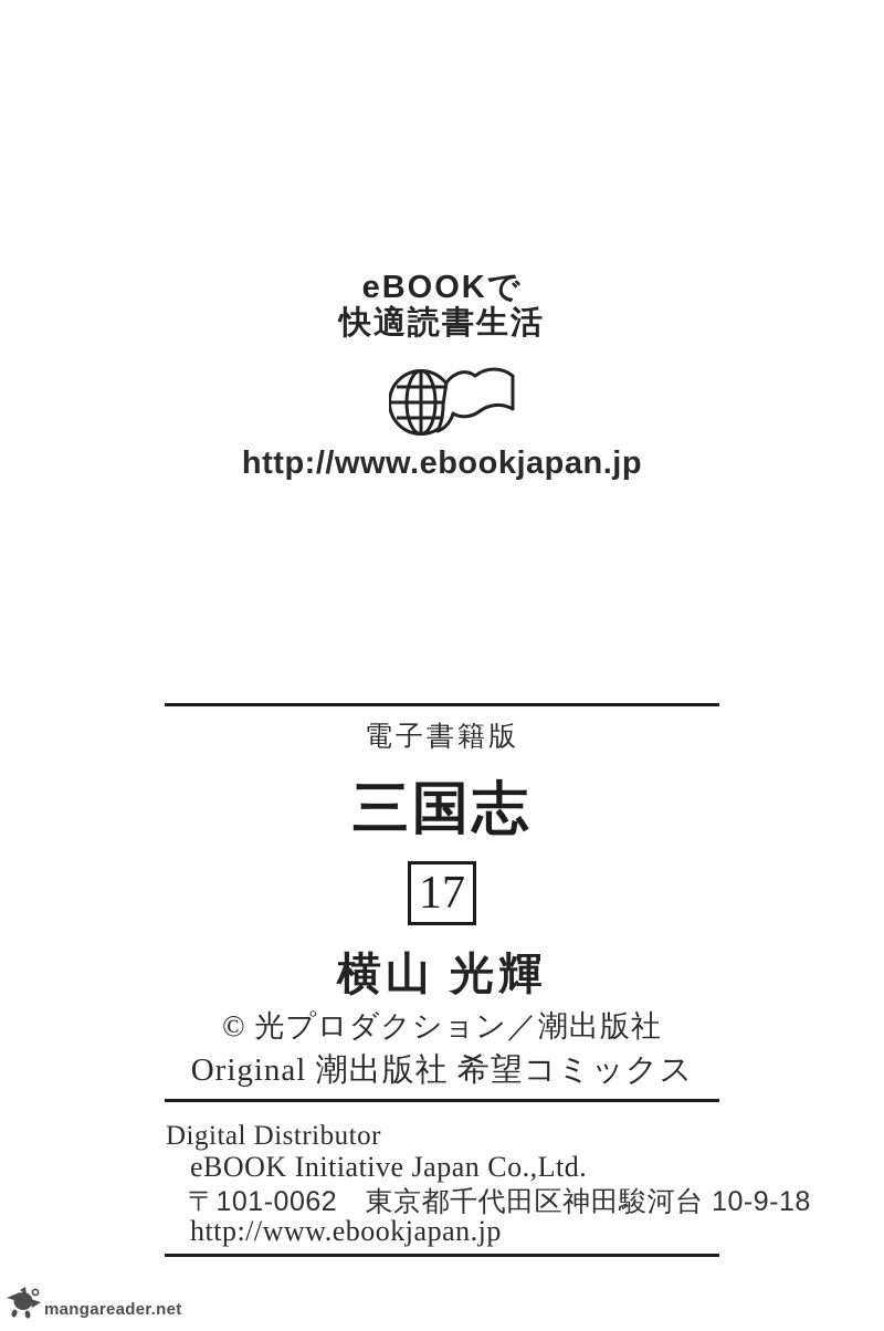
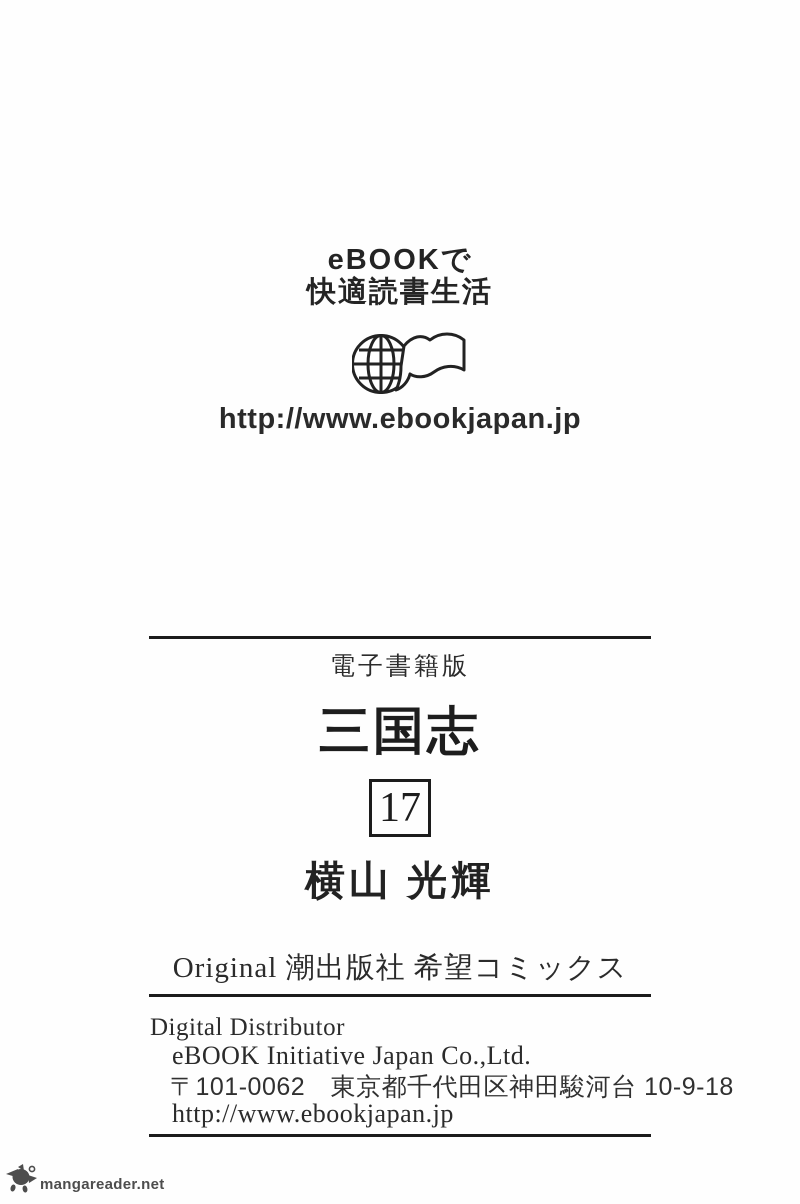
  eBOOKで
  快適読書生活
  http://www.ebookjapan.jp
  電子書籍版
  三国志
  17
  横山 光輝
- © 光プロダクション／潮出版社
  Original 潮出版社 希望コミックス
  Digital Distributor
  eBOOK Initiative Japan Co.,Ltd.
  〒101-0062 東京都千代田区神田駿河台 10-9-18
  http://www.ebookjapan.jp
  mangareader.net
